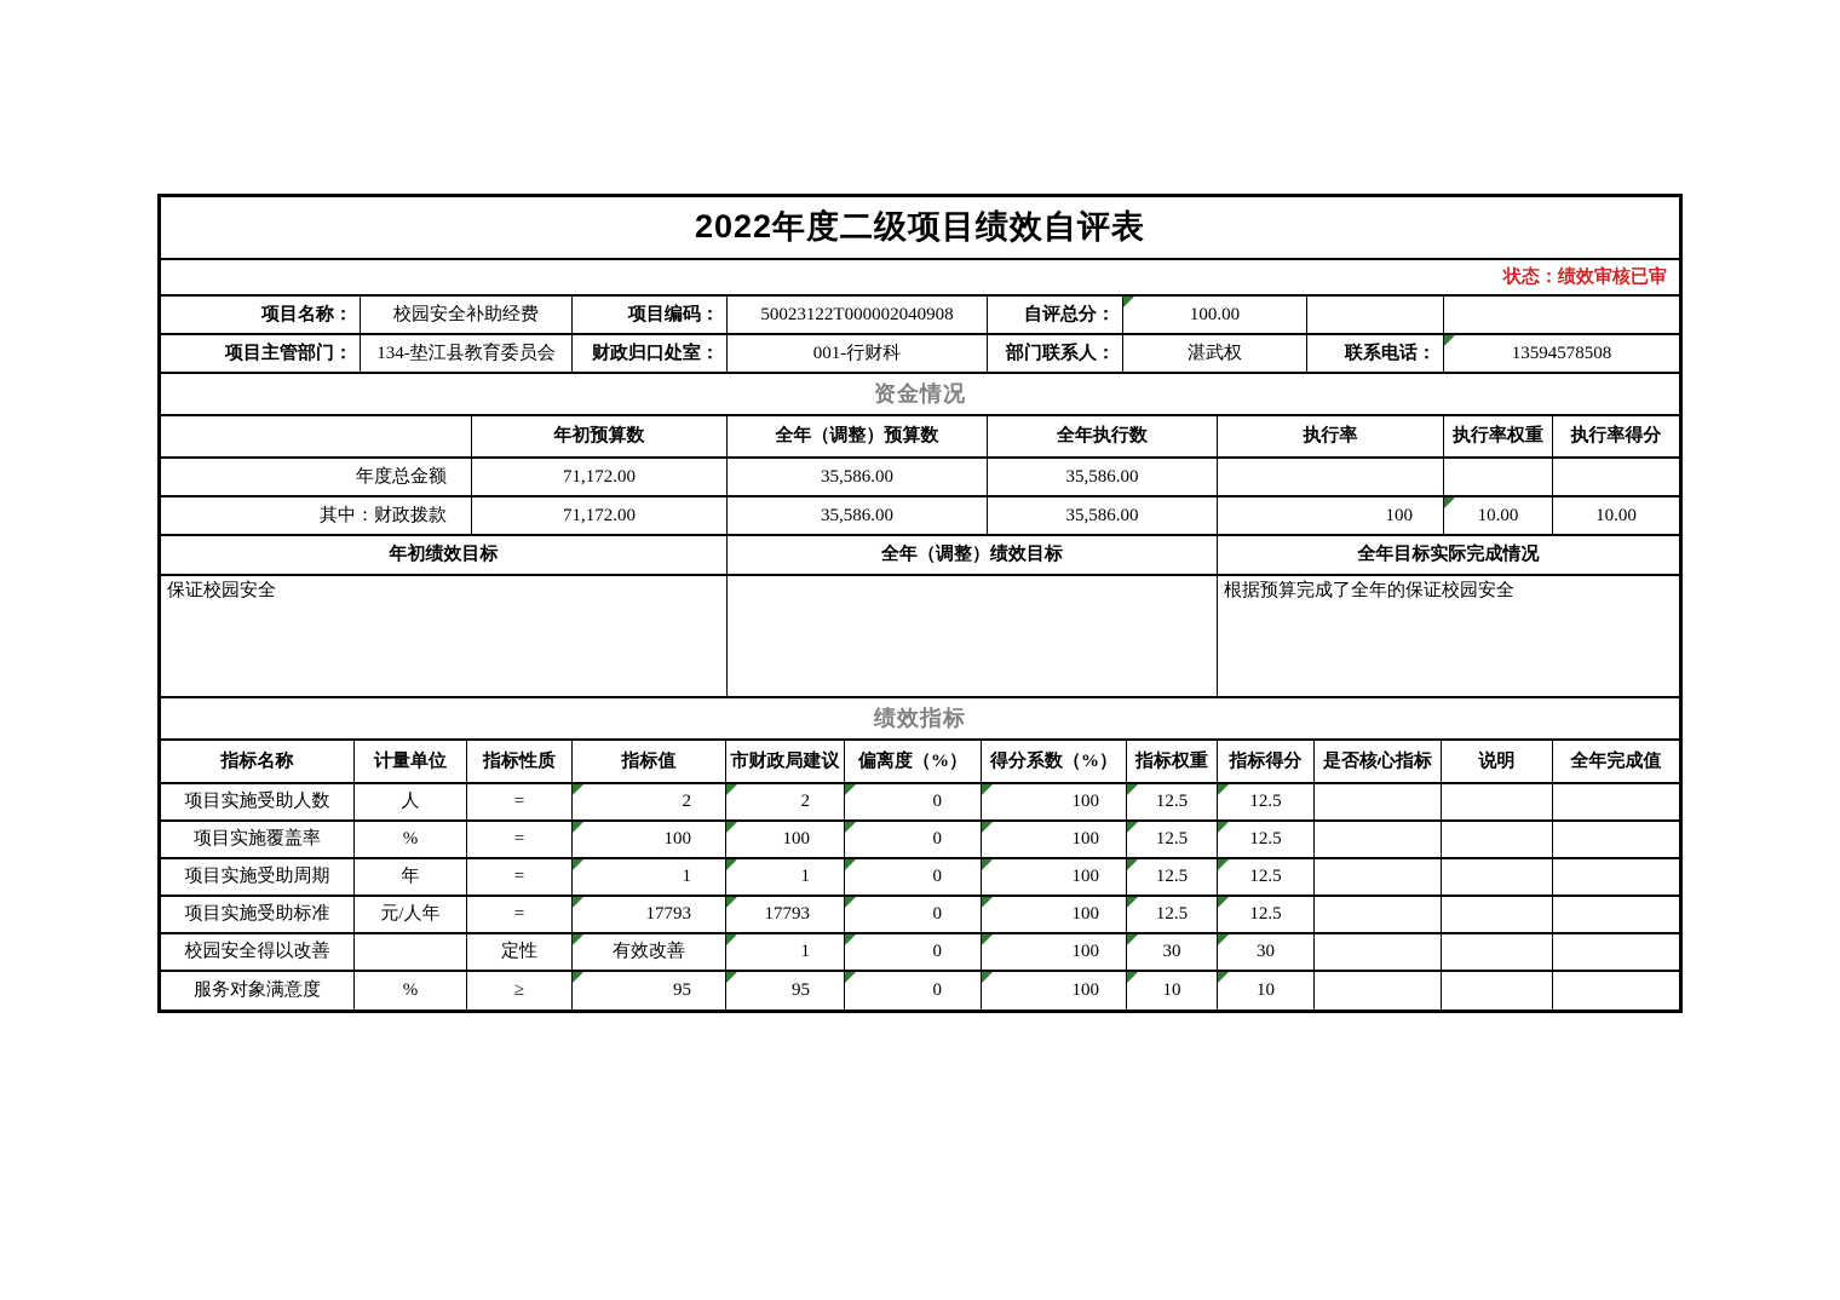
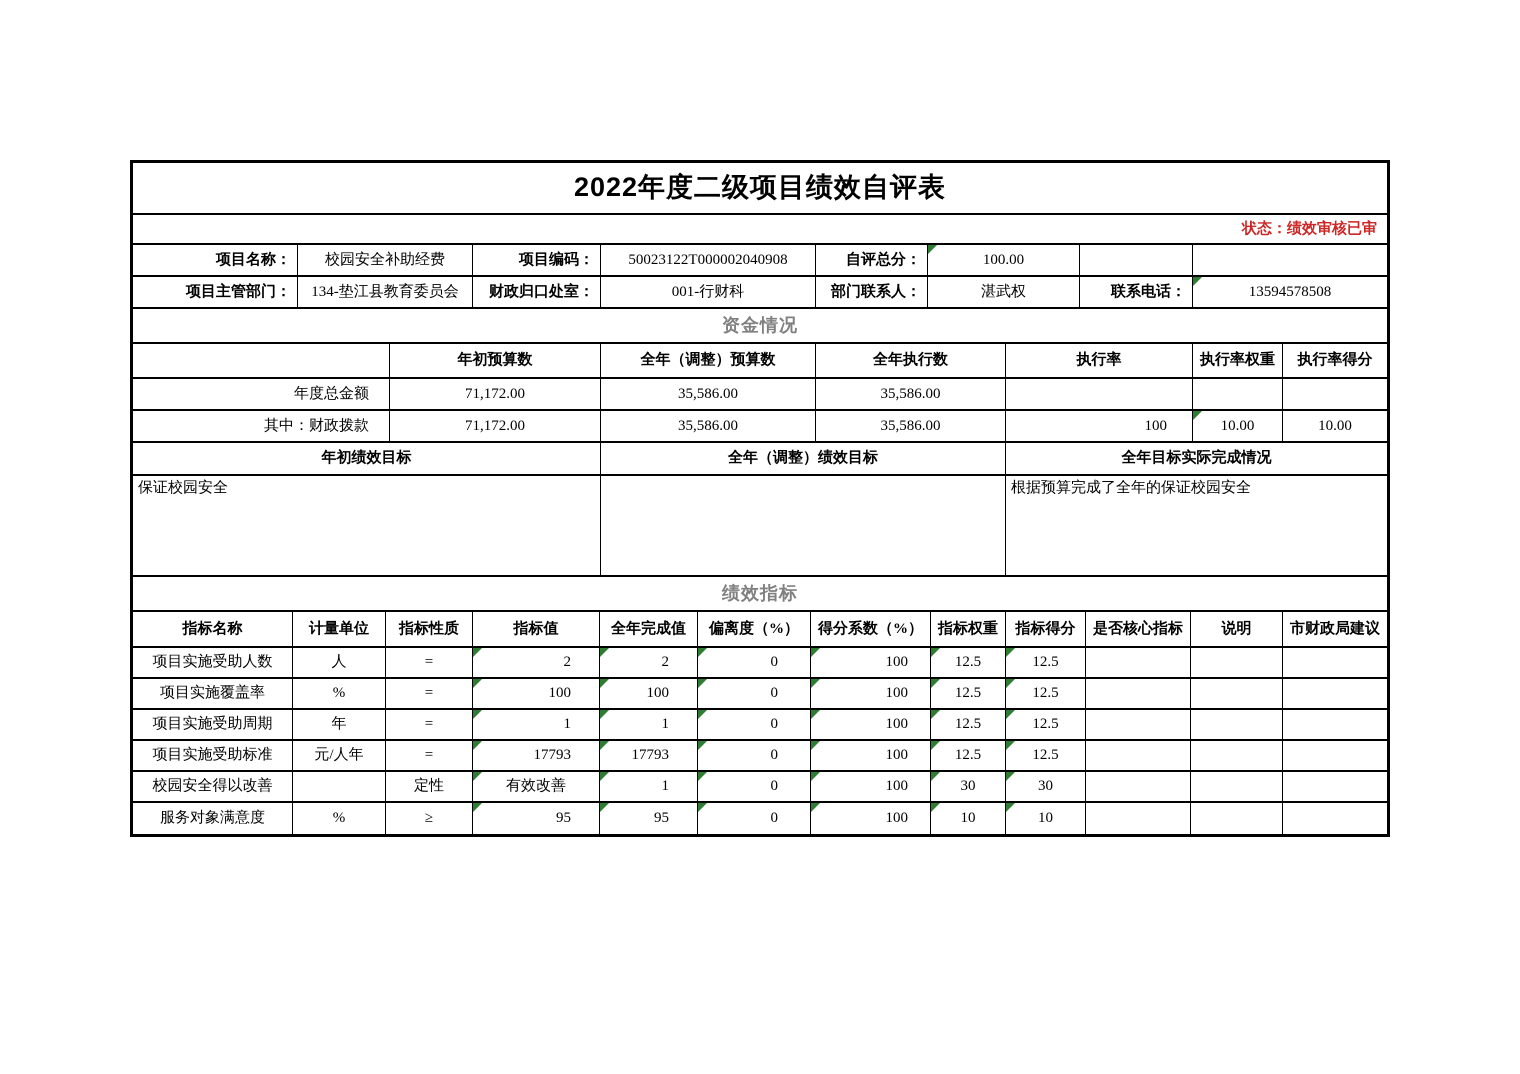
  2022年度二级项目绩效自评表
  状态：绩效审核已审
  项目名称：
  校园安全补助经费
  项目编码：
  50023122T000002040908
  自评总分：
  100.00
  项目主管部门：
  134-垫江县教育委员会
  财政归口处室：
  001-行财科
  部门联系人：
  湛武权
  联系电话：
  13594578508
  资金情况
  年初预算数
  全年（调整）预算数
  全年执行数
  执行率
  执行率权重
  执行率得分
  年度总金额
  71,172.00
  35,586.00
  35,586.00
  其中：财政拨款
  71,172.00
  35,586.00
  35,586.00
  100
  10.00
  10.00
  年初绩效目标
  全年（调整）绩效目标
  全年目标实际完成情况
  保证校园安全
  根据预算完成了全年的保证校园安全
  绩效指标
  指标名称
  计量单位
  指标性质
  指标值
- 市财政局建议
+ 全年完成值
  偏离度（%）
  得分系数（%）
  指标权重
  指标得分
  是否核心指标
  说明
- 全年完成值
+ 市财政局建议
  项目实施受助人数
  人
  =
  2
  2
  0
  100
  12.5
  12.5
  项目实施覆盖率
  %
  =
  100
  100
  0
  100
  12.5
  12.5
  项目实施受助周期
  年
  =
  1
  1
  0
  100
  12.5
  12.5
  项目实施受助标准
  元/人年
  =
  17793
  17793
  0
  100
  12.5
  12.5
  校园安全得以改善
  定性
  有效改善
  1
  0
  100
  30
  30
  服务对象满意度
  %
  ≥
  95
  95
  0
  100
  10
  10
